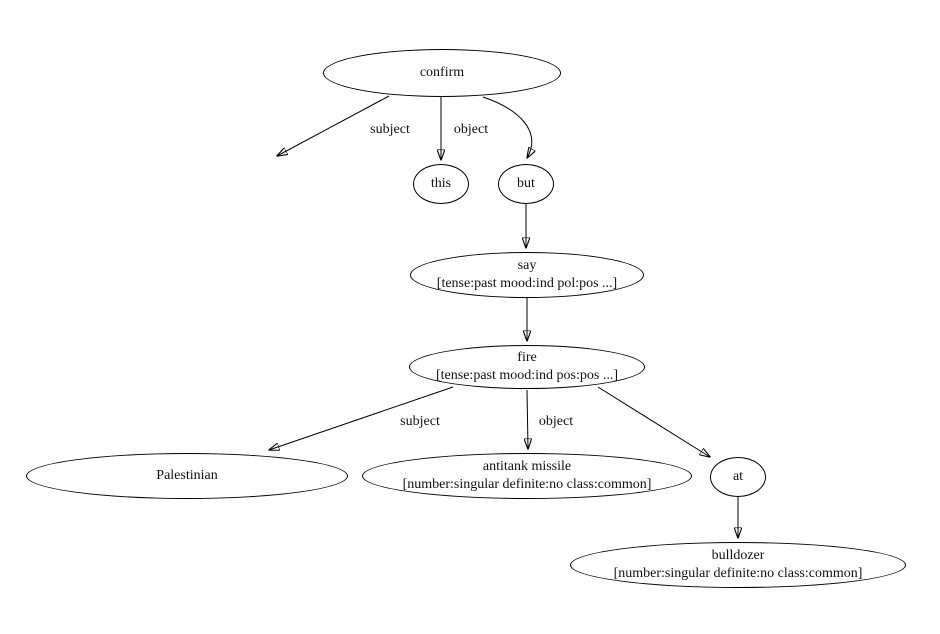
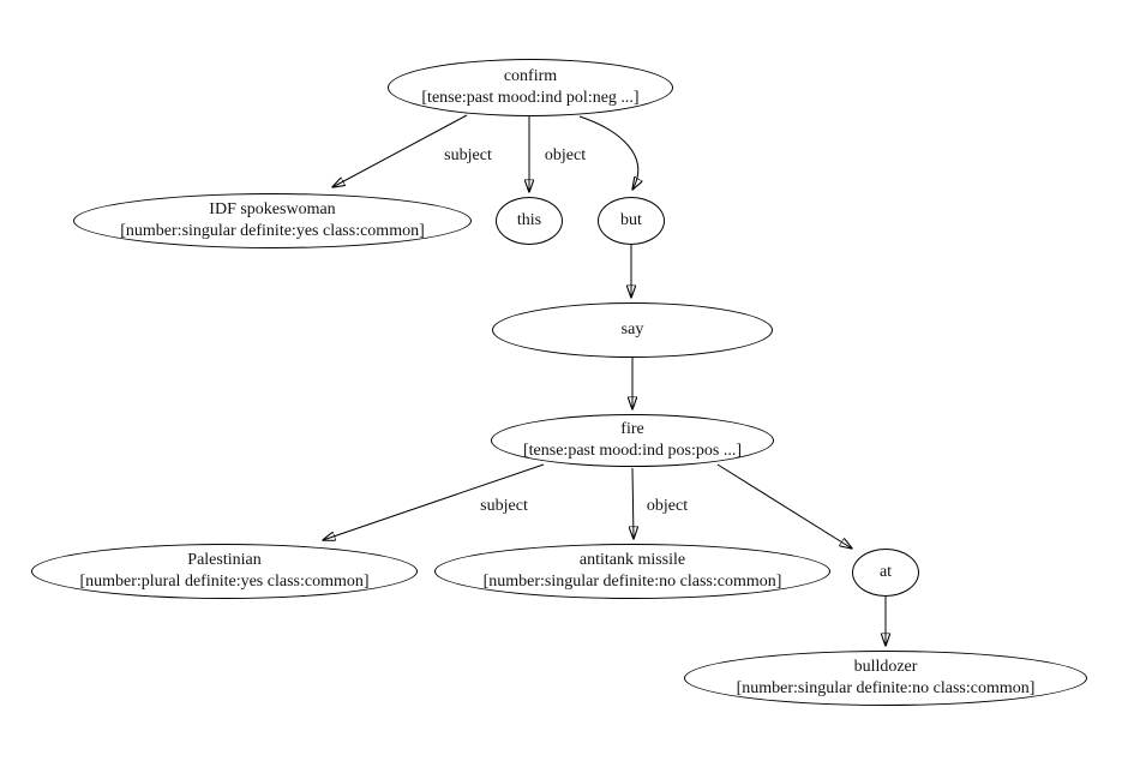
  confirm
+ [tense:past mood:ind pol:neg ...]
+ IDF spokeswoman
+ [number:singular definite:yes class:common]
  this
  but
  say
- [tense:past mood:ind pol:pos ...]
  fire
  [tense:past mood:ind pos:pos ...]
  Palestinian
+ [number:plural definite:yes class:common]
  antitank missile
  [number:singular definite:no class:common]
  at
  bulldozer
  [number:singular definite:no class:common]
  subject
  object
  subject
  object
